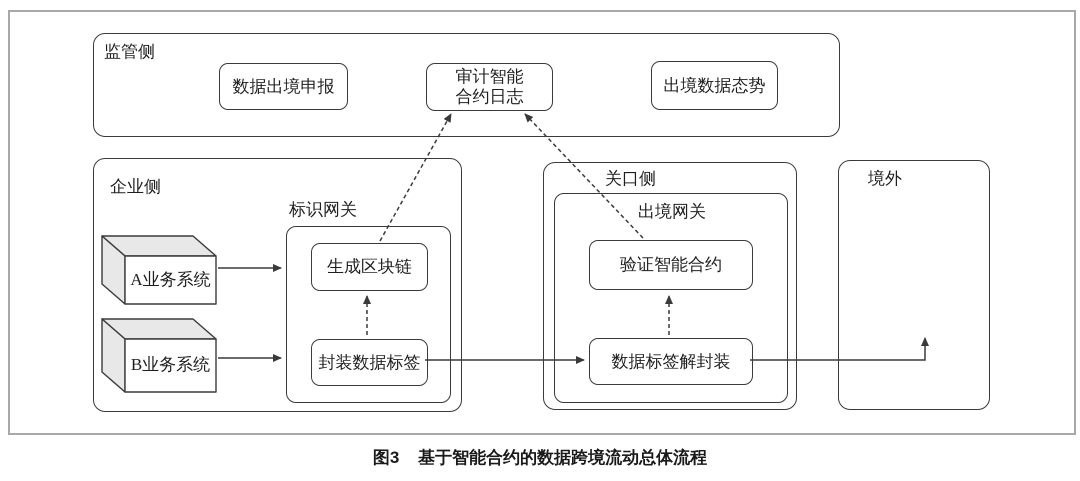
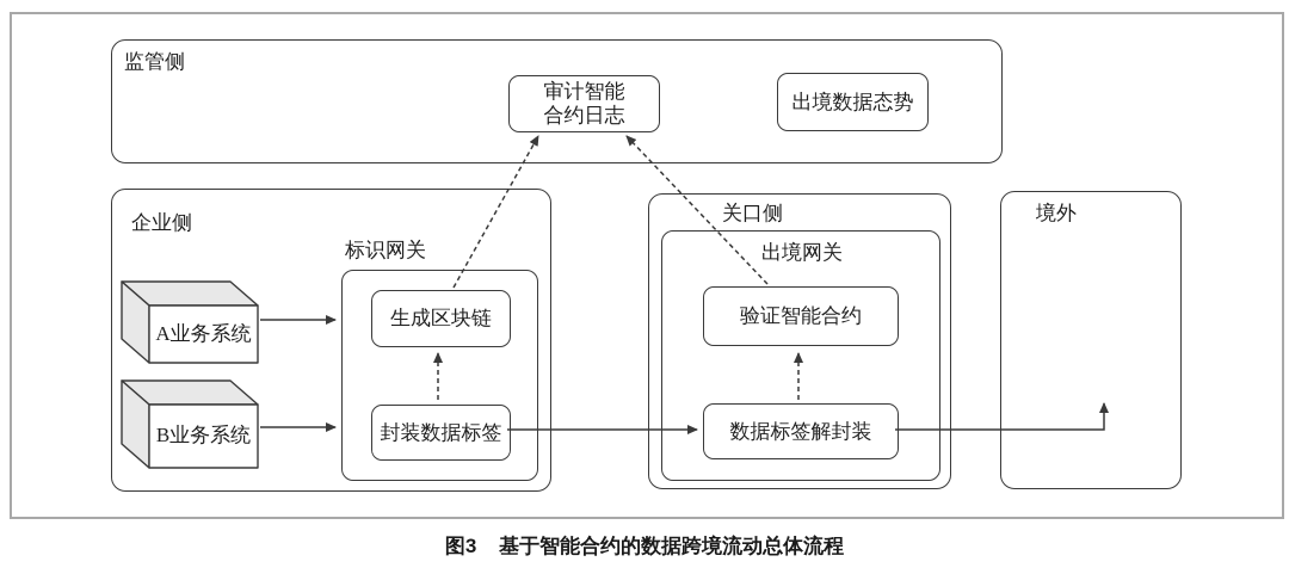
  监管侧
- 数据出境申报
  审计智能
  合约日志
  出境数据态势
  企业侧
  A业务系统
  B业务系统
  标识网关
  生成区块链
  封装数据标签
  关口侧
  出境网关
  验证智能合约
  数据标签解封装
  境外
  图3 基于智能合约的数据跨境流动总体流程
